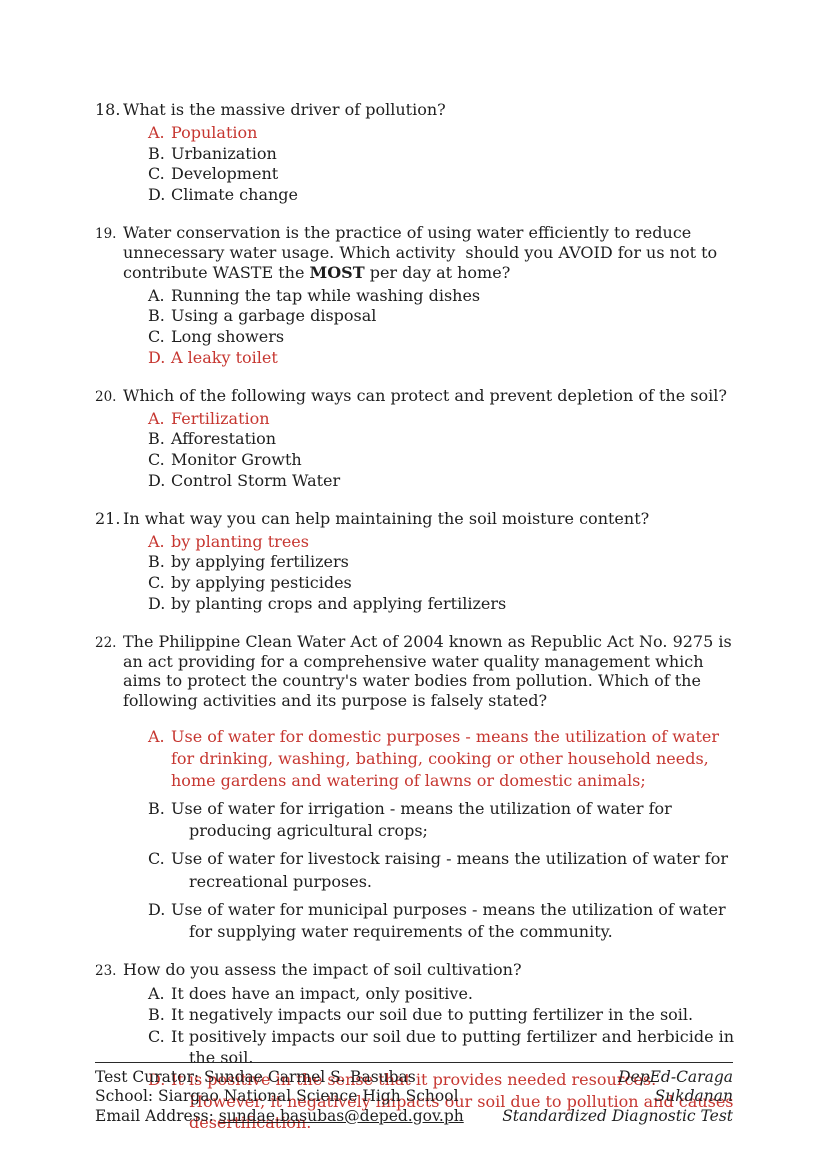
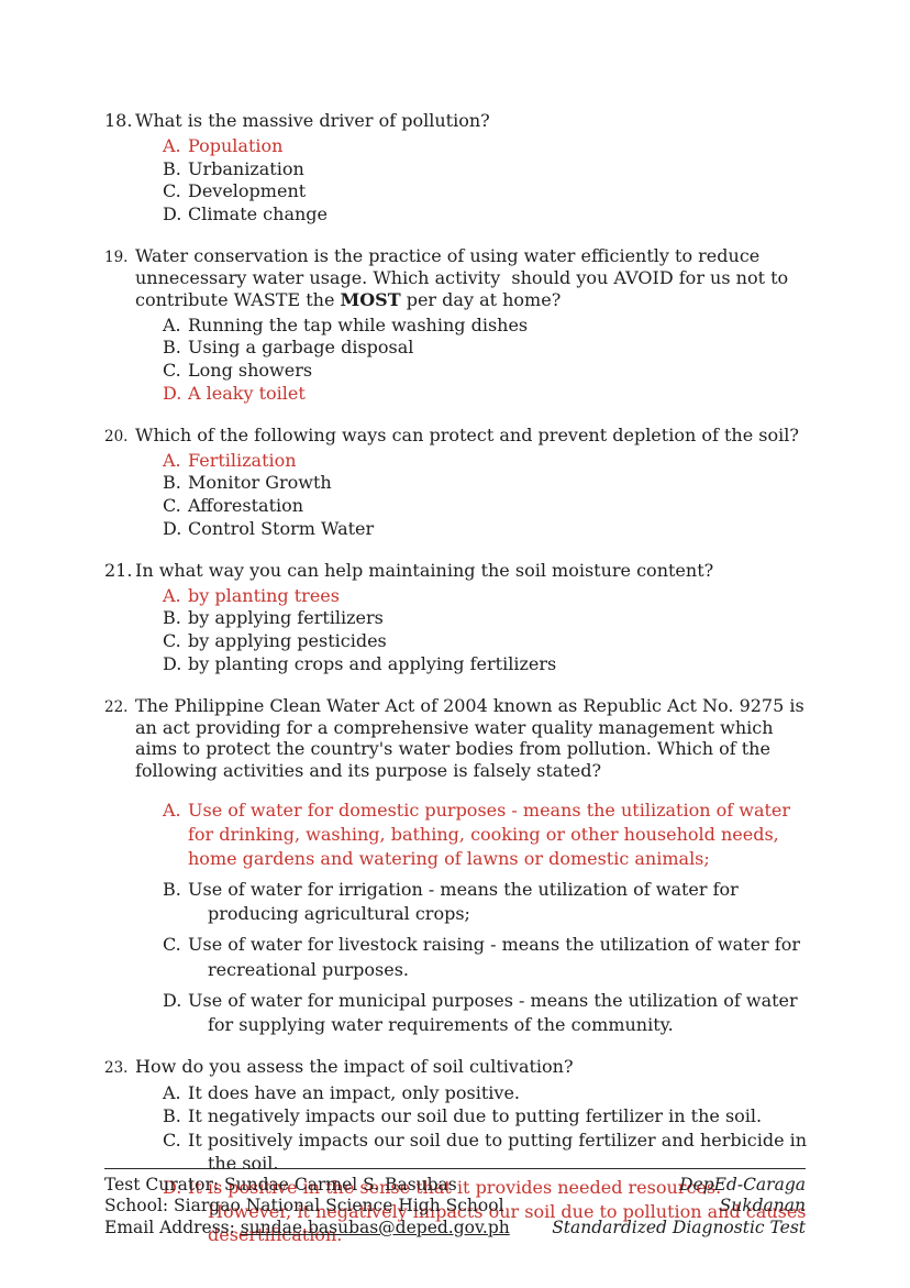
  18.
  What is the massive driver of pollution?
  A.
  Population
  B.
  Urbanization
  C.
  Development
  D.
  Climate change
  19.
  Water conservation is the practice of using water efficiently to reduce unnecessary water usage. Which activity should you AVOID for us not to contribute WASTE the MOST per day at home?
  A.
  Running the tap while washing dishes
  B.
  Using a garbage disposal
  C.
  Long showers
  D.
  A leaky toilet
  20.
  Which of the following ways can protect and prevent depletion of the soil?
  A.
  Fertilization
  B.
- Afforestation
+ Monitor Growth
  C.
- Monitor Growth
+ Afforestation
  D.
  Control Storm Water
  21.
  In what way you can help maintaining the soil moisture content?
  A.
  by planting trees
  B.
  by applying fertilizers
  C.
  by applying pesticides
  D.
  by planting crops and applying fertilizers
  22.
  The Philippine Clean Water Act of 2004 known as Republic Act No. 9275 is an act providing for a comprehensive water quality management which aims to protect the country's water bodies from pollution. Which of the following activities and its purpose is falsely stated?
  A.
  Use of water for domestic purposes - means the utilization of water for drinking, washing, bathing, cooking or other household needs, home gardens and watering of lawns or domestic animals;
  B.
  Use of water for irrigation - means the utilization of water for producing agricultural crops;
  C.
  Use of water for livestock raising - means the utilization of water for recreational purposes.
  D.
  Use of water for municipal purposes - means the utilization of water for supplying water requirements of the community.
  23.
  How do you assess the impact of soil cultivation?
  A.
  It does have an impact, only positive.
  B.
  It negatively impacts our soil due to putting fertilizer in the soil.
  C.
  It positively impacts our soil due to putting fertilizer and herbicide in the soil.
  D.
  It is positive in the sense that it provides needed resources. However, it negatively impacts our soil due to pollution and causes desertification.
  Test Curator: Sundae Carmel S. Basubas
  School: Siargao National Science High School
  Email Address: sundae.basubas@deped.gov.ph
  DepEd-Caraga
  Sukdanan
  Standardized Diagnostic Test
